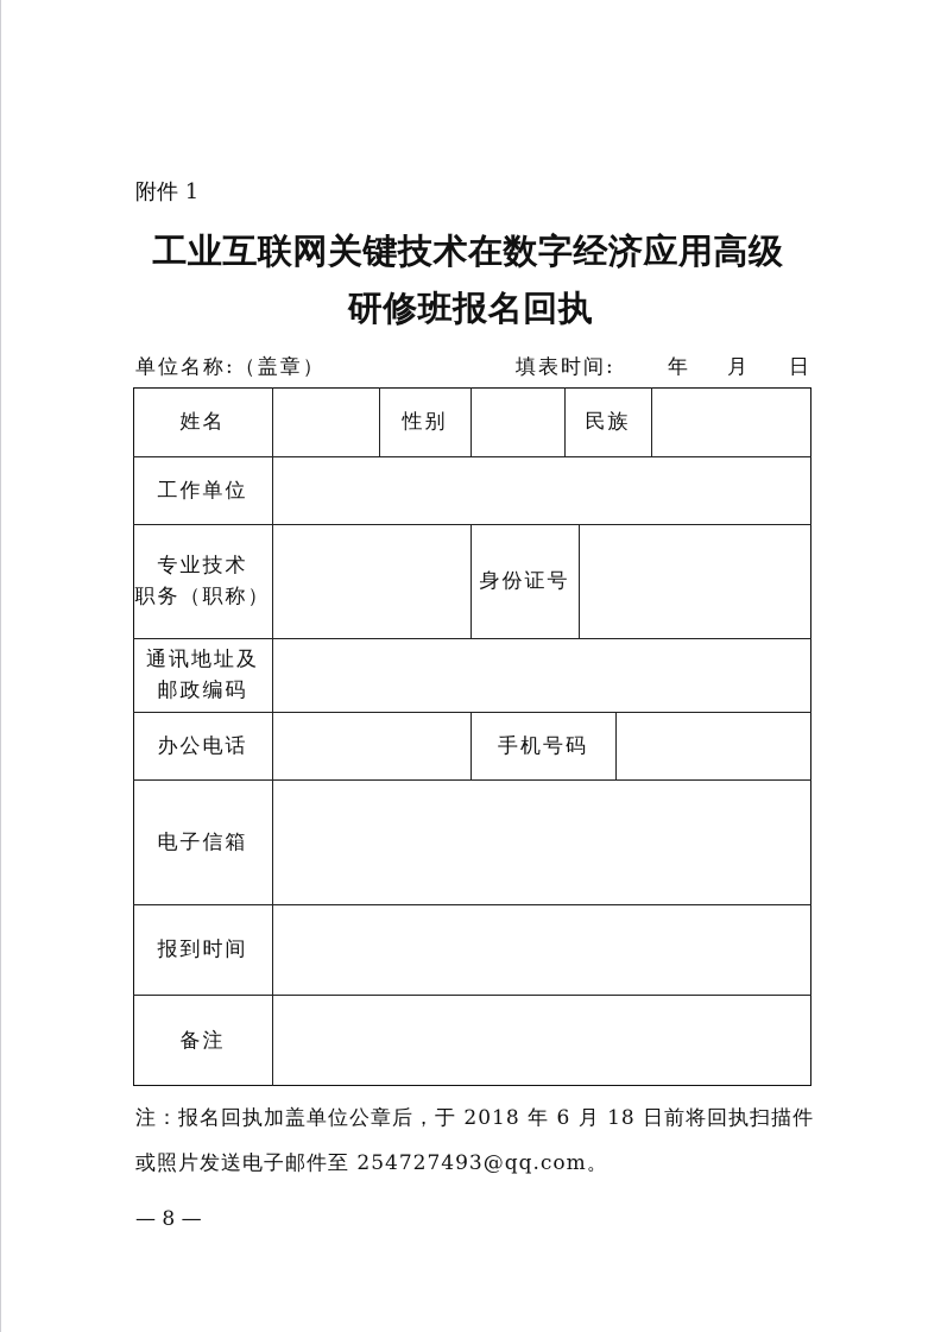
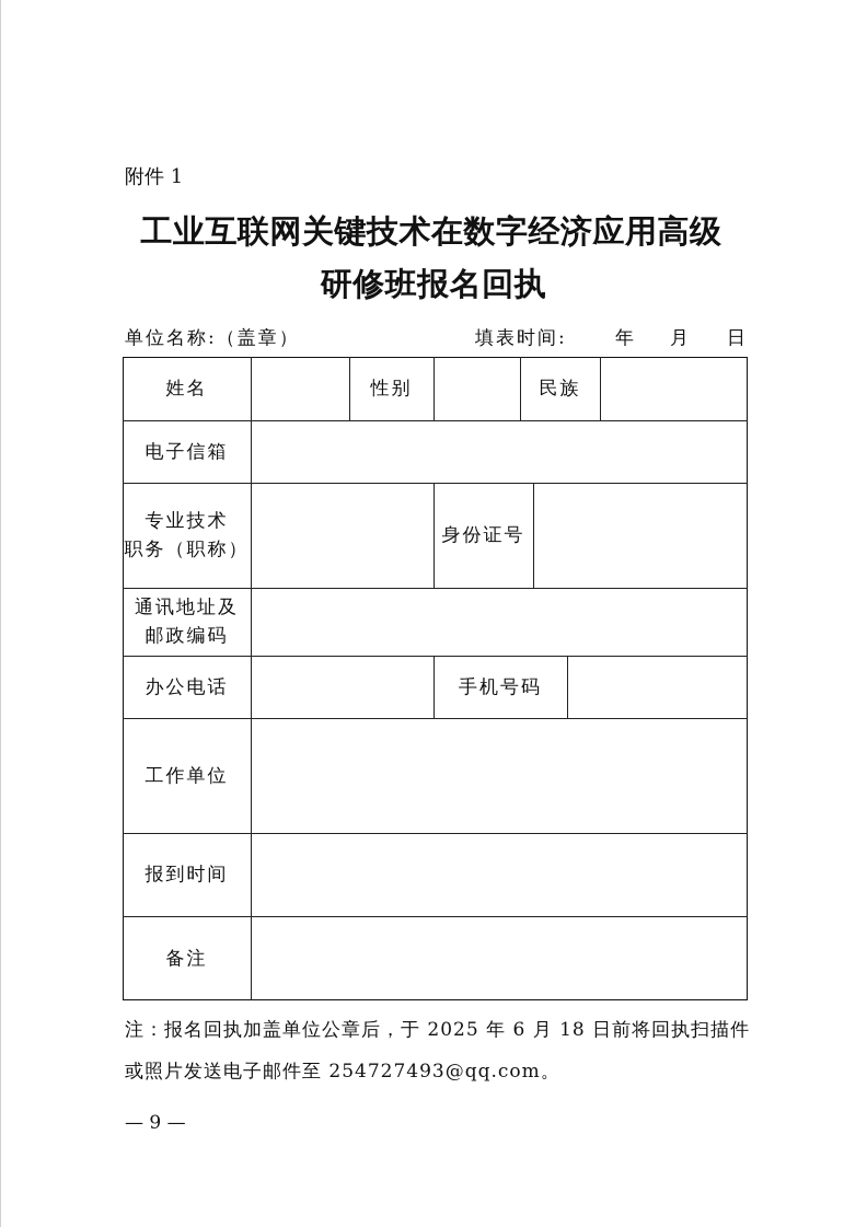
  附件 1
  工业互联网关键技术在数字经济应用高级
  研修班报名回执
  单位名称:（盖章）
  填表时间:
  年
  月
  日
  姓名
  性别
  民族
- 工作单位
+ 电子信箱
  专业技术
  职务（职称）
  身份证号
  通讯地址及
  邮政编码
  办公电话
  手机号码
- 电子信箱
+ 工作单位
  报到时间
  备注
- 注：报名回执加盖单位公章后，于 2018 年 6 月 18 日前将回执扫描件
+ 注：报名回执加盖单位公章后，于 2025 年 6 月 18 日前将回执扫描件
  或照片发送电子邮件至 254727493@qq.com。
- — 8 —
+ — 9 —
